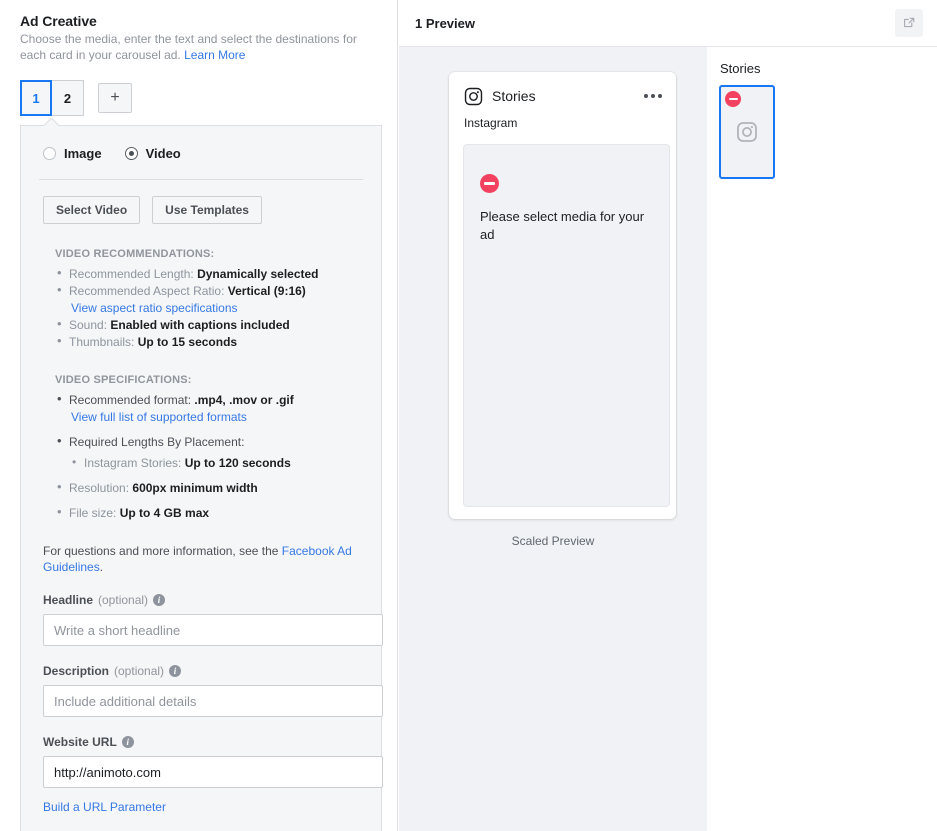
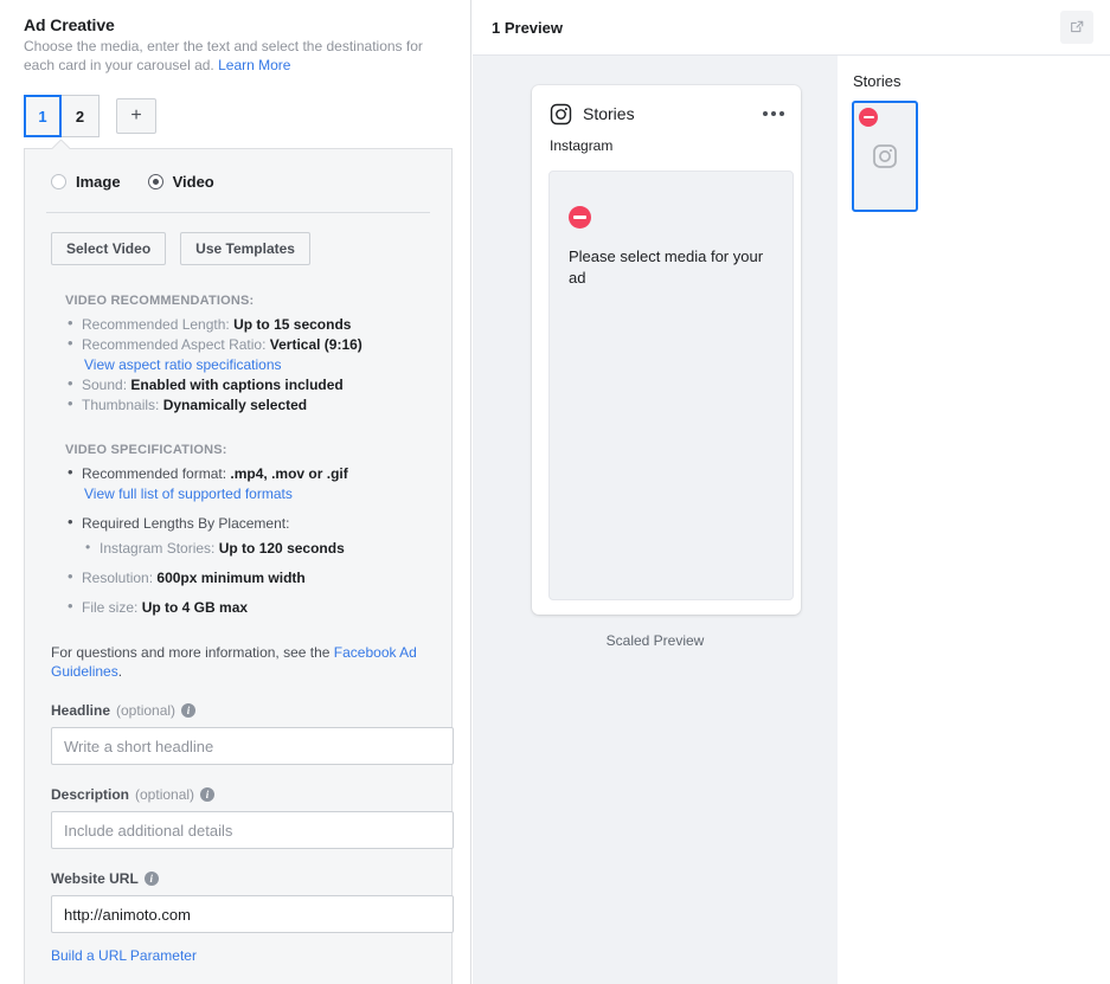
  Ad Creative
  Choose the media, enter the text and select the destinations for each card in your carousel ad. Learn More
  1
  2
  +
  Image
  Video
  Select Video
  Use Templates
  VIDEO RECOMMENDATIONS:
- Recommended Length: Dynamically selected
+ Recommended Length: Up to 15 seconds
  Recommended Aspect Ratio: Vertical (9:16)
  View aspect ratio specifications
  Sound: Enabled with captions included
- Thumbnails: Up to 15 seconds
+ Thumbnails: Dynamically selected
  VIDEO SPECIFICATIONS:
  Recommended format: .mp4, .mov or .gif
  View full list of supported formats
  Required Lengths By Placement:
  Instagram Stories: Up to 120 seconds
  Resolution: 600px minimum width
  File size: Up to 4 GB max
  For questions and more information, see the Facebook Ad Guidelines.
  Headline
  (optional)
  i
  Write a short headline
  Description
  (optional)
  i
  Include additional details
  Website URL
  i
  http://animoto.com
  Build a URL Parameter
  1 Preview
  Stories
  Instagram
  Please select media for your ad
  Scaled Preview
  Stories
